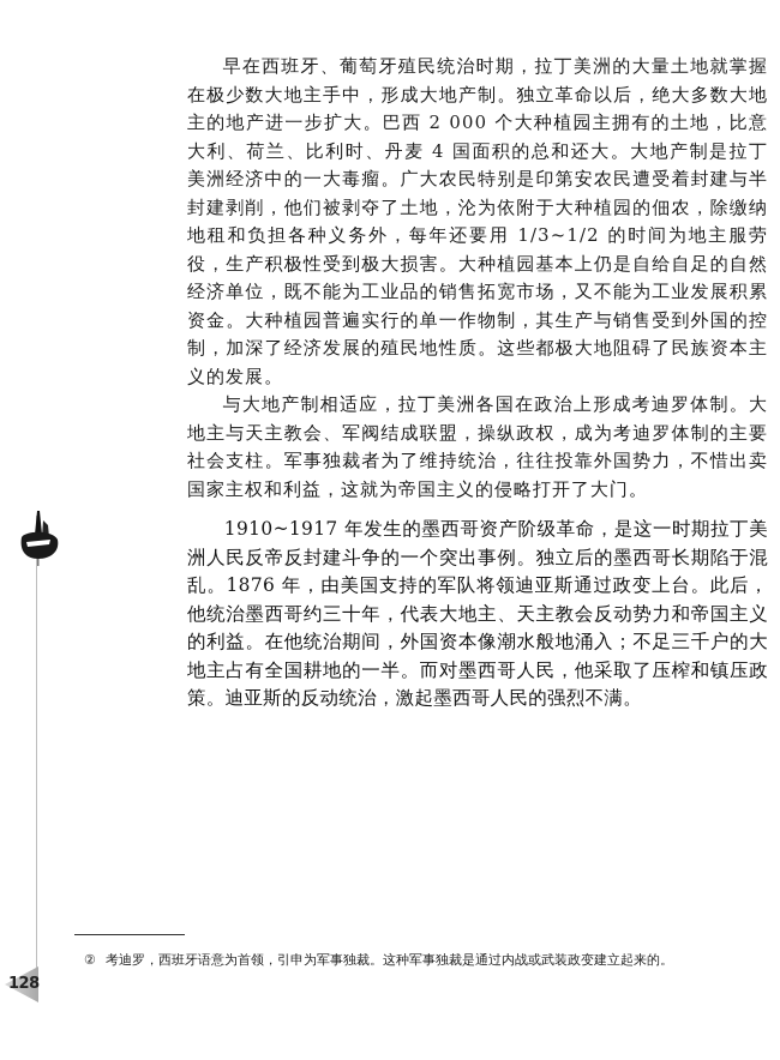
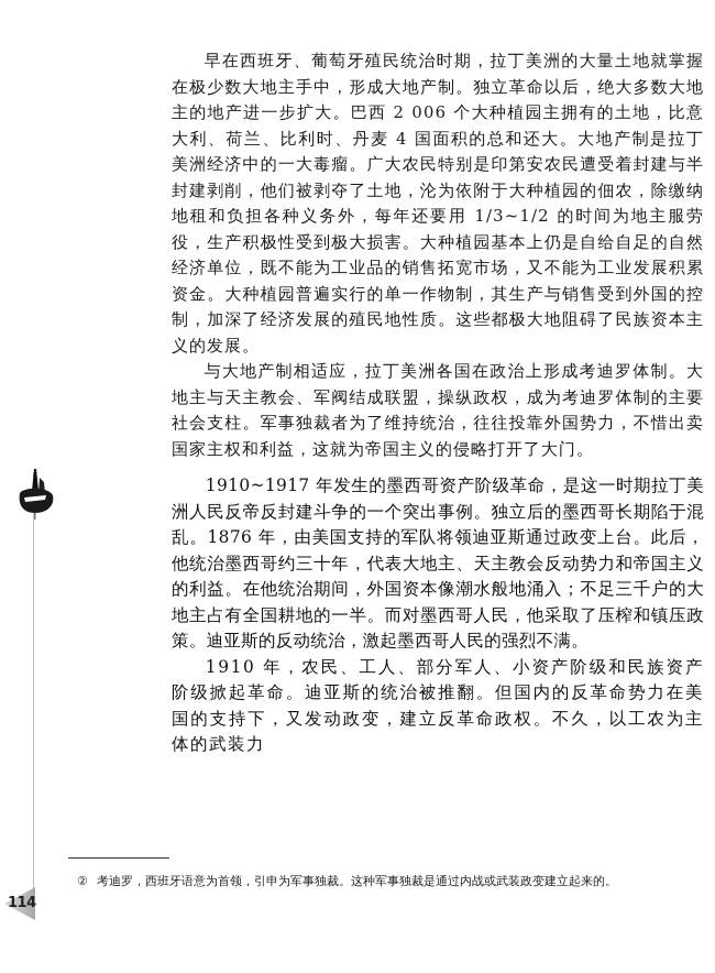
- 128
+ 114
- 早在西班牙、葡萄牙殖民统治时期，拉丁美洲的大量土地就掌握在极少数大地主手中，形成大地产制。独立革命以后，绝大多数大地主的地产进一步扩大。巴西 2 000 个大种植园主拥有的土地，比意大利、荷兰、比利时、丹麦 4 国面积的总和还大。大地产制是拉丁美洲经济中的一大毒瘤。广大农民特别是印第安农民遭受着封建与半封建剥削，他们被剥夺了土地，沦为依附于大种植园的佃农，除缴纳地租和负担各种义务外，每年还要用 1/3~1/2 的时间为地主服劳役，生产积极性受到极大损害。大种植园基本上仍是自给自足的自然经济单位，既不能为工业品的销售拓宽市场，又不能为工业发展积累资金。大种植园普遍实行的单一作物制，其生产与销售受到外国的控制，加深了经济发展的殖民地性质。这些都极大地阻碍了民族资本主义的发展。
+ 早在西班牙、葡萄牙殖民统治时期，拉丁美洲的大量土地就掌握在极少数大地主手中，形成大地产制。独立革命以后，绝大多数大地主的地产进一步扩大。巴西 2 006 个大种植园主拥有的土地，比意大利、荷兰、比利时、丹麦 4 国面积的总和还大。大地产制是拉丁美洲经济中的一大毒瘤。广大农民特别是印第安农民遭受着封建与半封建剥削，他们被剥夺了土地，沦为依附于大种植园的佃农，除缴纳地租和负担各种义务外，每年还要用 1/3~1/2 的时间为地主服劳役，生产积极性受到极大损害。大种植园基本上仍是自给自足的自然经济单位，既不能为工业品的销售拓宽市场，又不能为工业发展积累资金。大种植园普遍实行的单一作物制，其生产与销售受到外国的控制，加深了经济发展的殖民地性质。这些都极大地阻碍了民族资本主义的发展。
  与大地产制相适应，拉丁美洲各国在政治上形成考迪罗体制。大地主与天主教会、军阀结成联盟，操纵政权，成为考迪罗体制的主要社会支柱。军事独裁者为了维持统治，往往投靠外国势力，不惜出卖国家主权和利益，这就为帝国主义的侵略打开了大门。
  1910~1917 年发生的墨西哥资产阶级革命，是这一时期拉丁美洲人民反帝反封建斗争的一个突出事例。独立后的墨西哥长期陷于混乱。1876 年，由美国支持的军队将领迪亚斯通过政变上台。此后，他统治墨西哥约三十年，代表大地主、天主教会反动势力和帝国主义的利益。在他统治期间，外国资本像潮水般地涌入；不足三千户的大地主占有全国耕地的一半。而对墨西哥人民，他采取了压榨和镇压政策。迪亚斯的反动统治，激起墨西哥人民的强烈不满。
+ 1910 年，农民、工人、部分军人、小资产阶级和民族资产阶级掀起革命。迪亚斯的统治被推翻。但国内的反革命势力在美国的支持下，又发动政变，建立反革命政权。不久，以工农为主体的武装力
  ②
  考迪罗，西班牙语意为首领，引申为军事独裁。这种军事独裁是通过内战或武装政变建立起来的。
